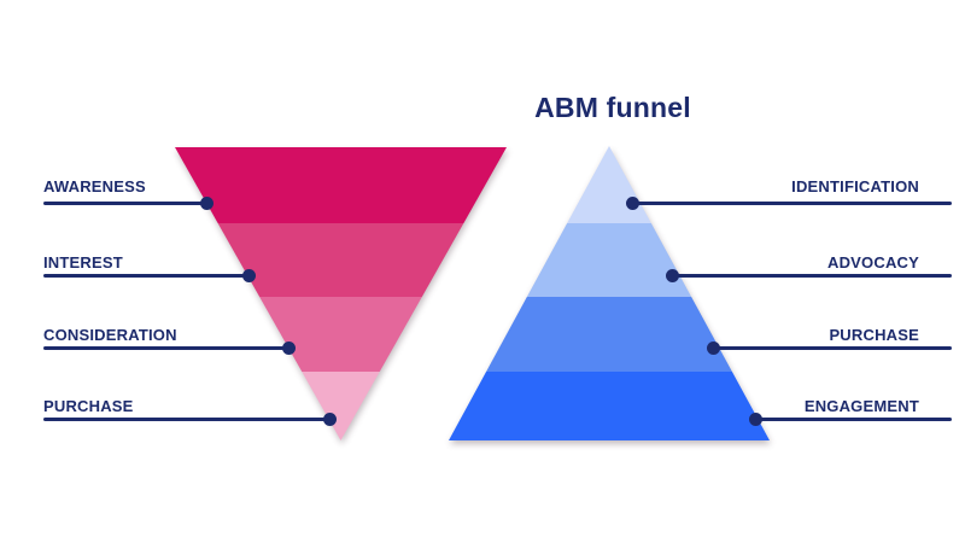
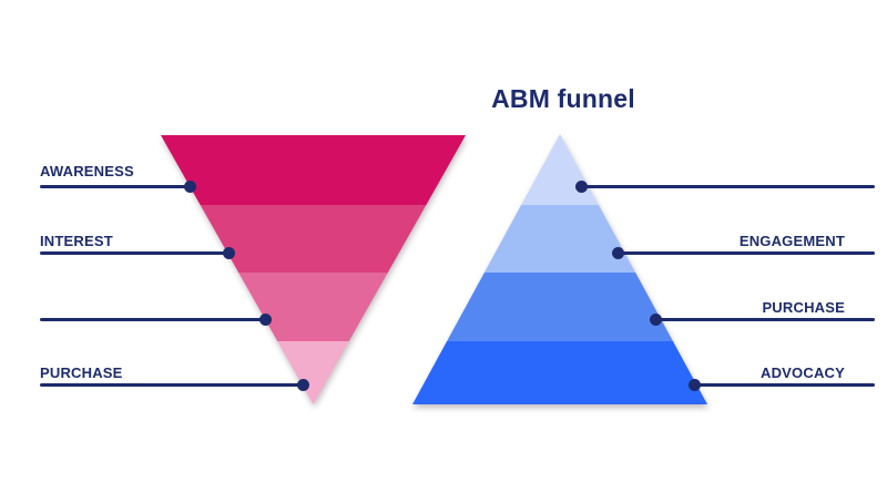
  ABM funnel
  AWARENESS
  INTEREST
- CONSIDERATION
  PURCHASE
- IDENTIFICATION
- ADVOCACY
+ ENGAGEMENT
  PURCHASE
- ENGAGEMENT
+ ADVOCACY
